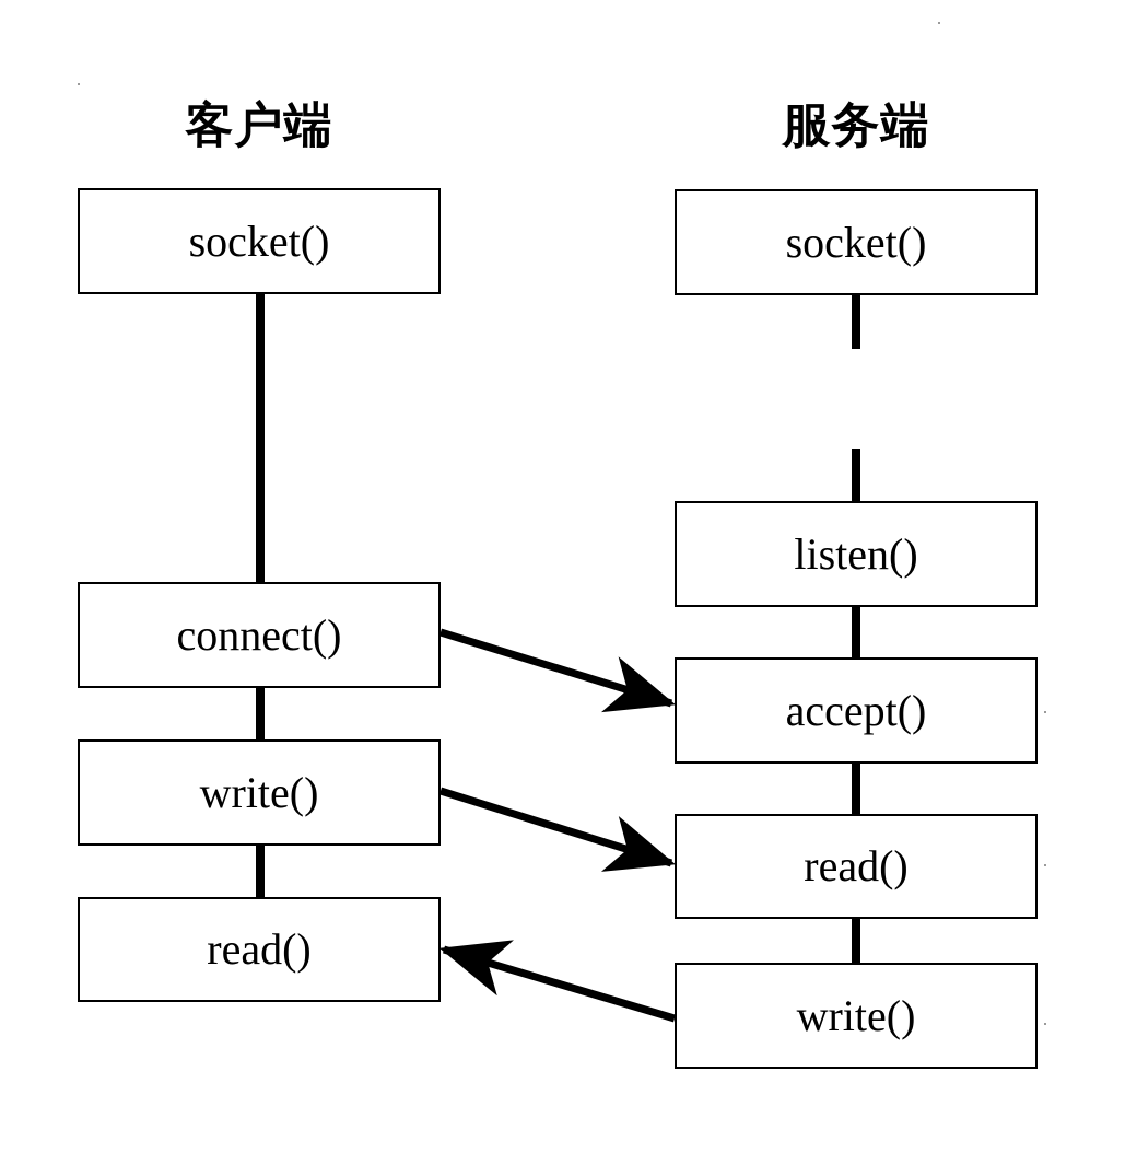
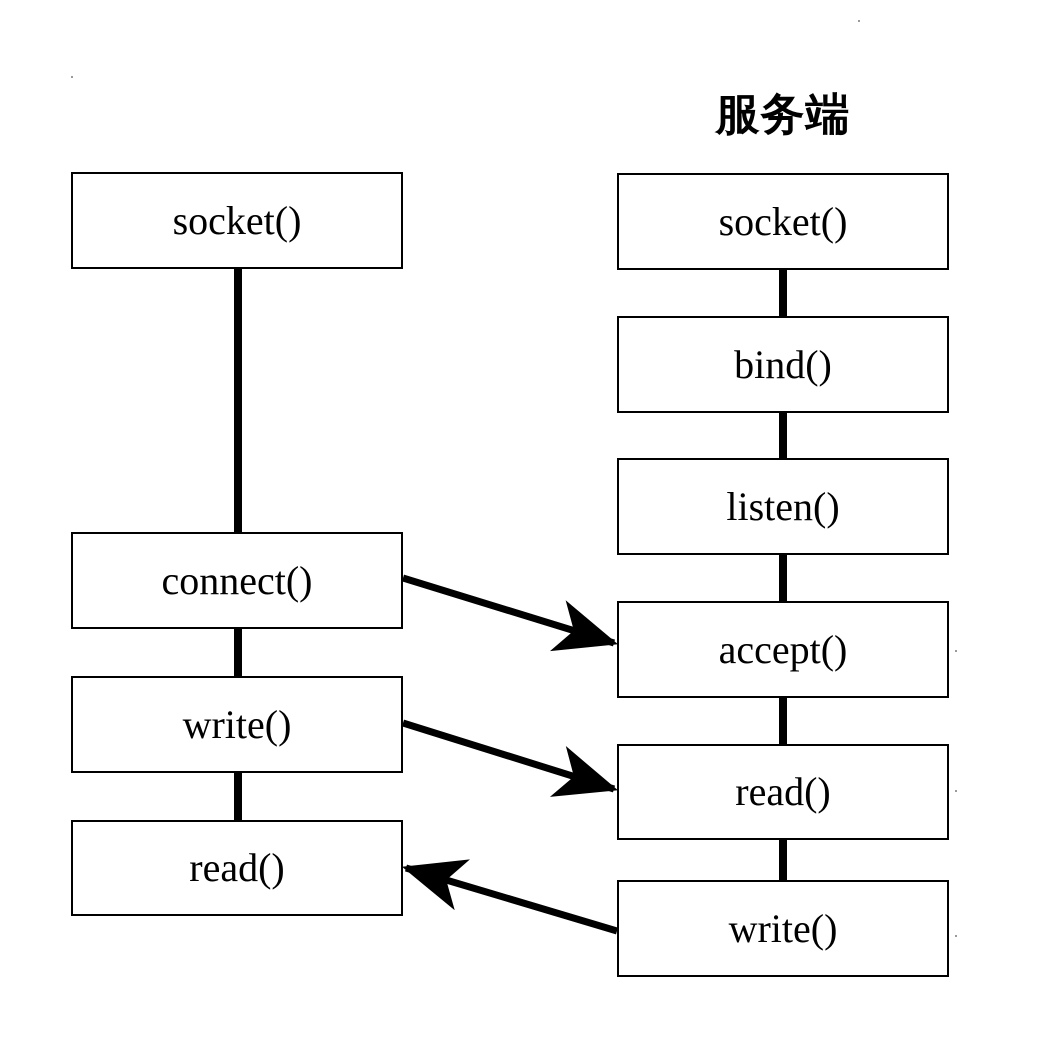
- 客户端
  服务端
  socket()
  connect()
  write()
  read()
  socket()
+ bind()
  listen()
  accept()
  read()
  write()
